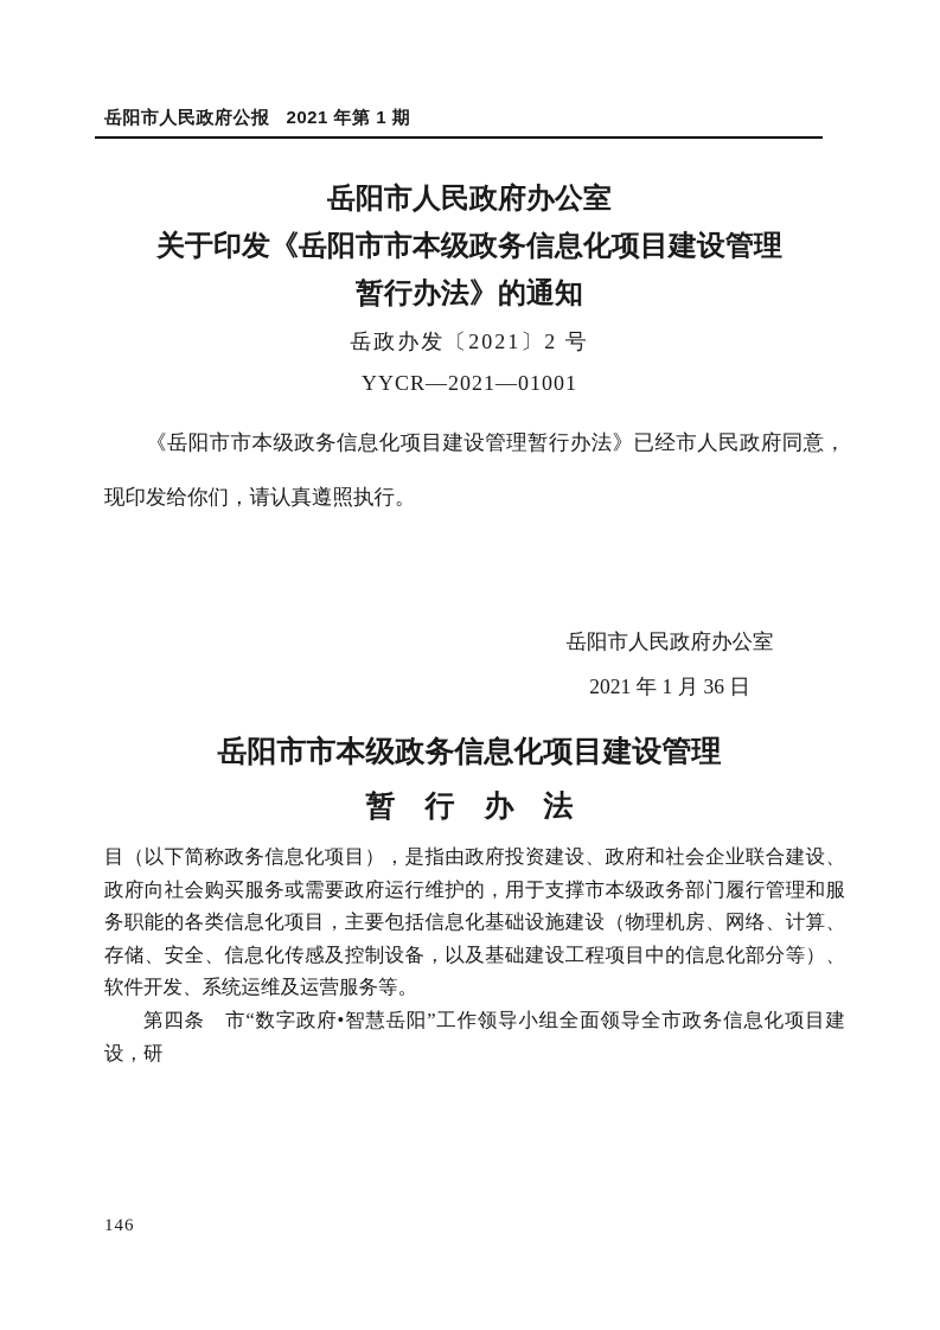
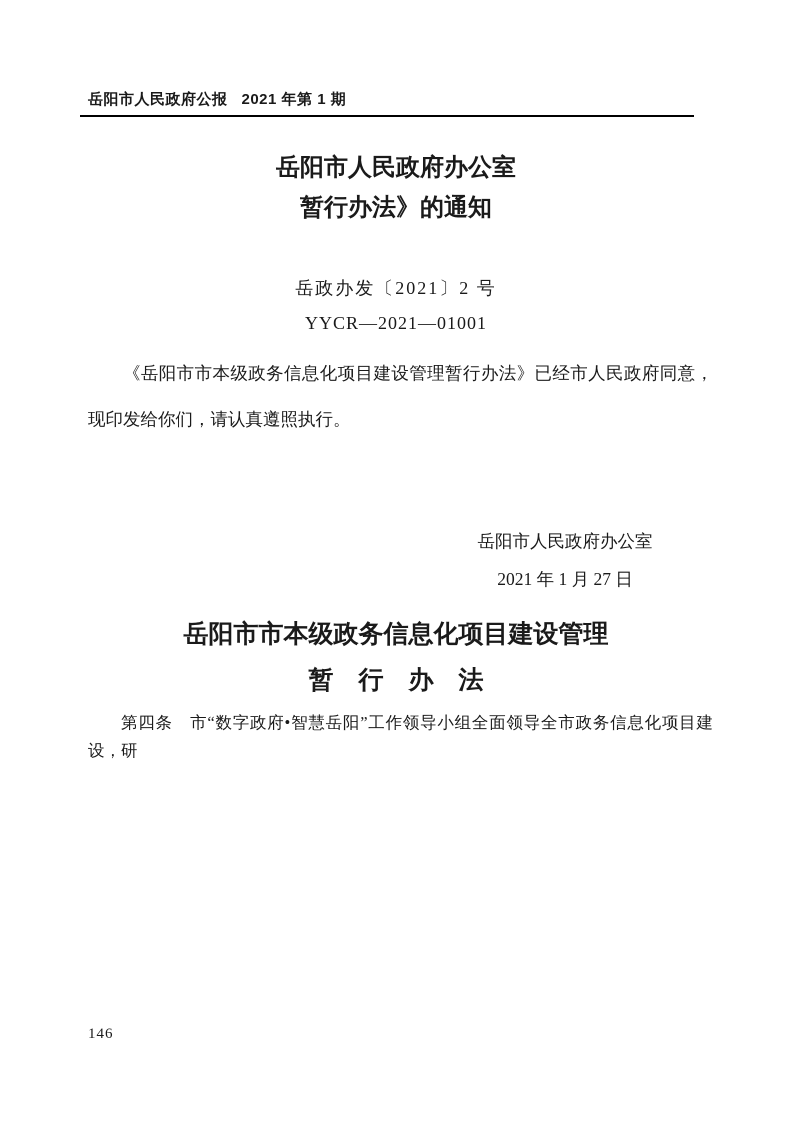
  岳阳市人民政府公报 2021 年第 1 期
  岳阳市人民政府办公室
- 关于印发《岳阳市市本级政务信息化项目建设管理
  暂行办法》的通知
  岳政办发〔2021〕2 号
  YYCR—2021—01001
  《岳阳市市本级政务信息化项目建设管理暂行办法》已经市人民政府同意，现印发给你们，请认真遵照执行。
  岳阳市人民政府办公室
- 2021 年 1 月 36 日
+ 2021 年 1 月 27 日
  岳阳市市本级政务信息化项目建设管理
  暂 行 办 法
- 目（以下简称政务信息化项目），是指由政府投资建设、政府和社会企业联合建设、政府向社会购买服务或需要政府运行维护的，用于支撑市本级政务部门履行管理和服务职能的各类信息化项目，主要包括信息化基础设施建设（物理机房、网络、计算、存储、安全、信息化传感及控制设备，以及基础建设工程项目中的信息化部分等）、软件开发、系统运维及运营服务等。
  第四条 市“数字政府•智慧岳阳”工作领导小组全面领导全市政务信息化项目建设，研
  146
